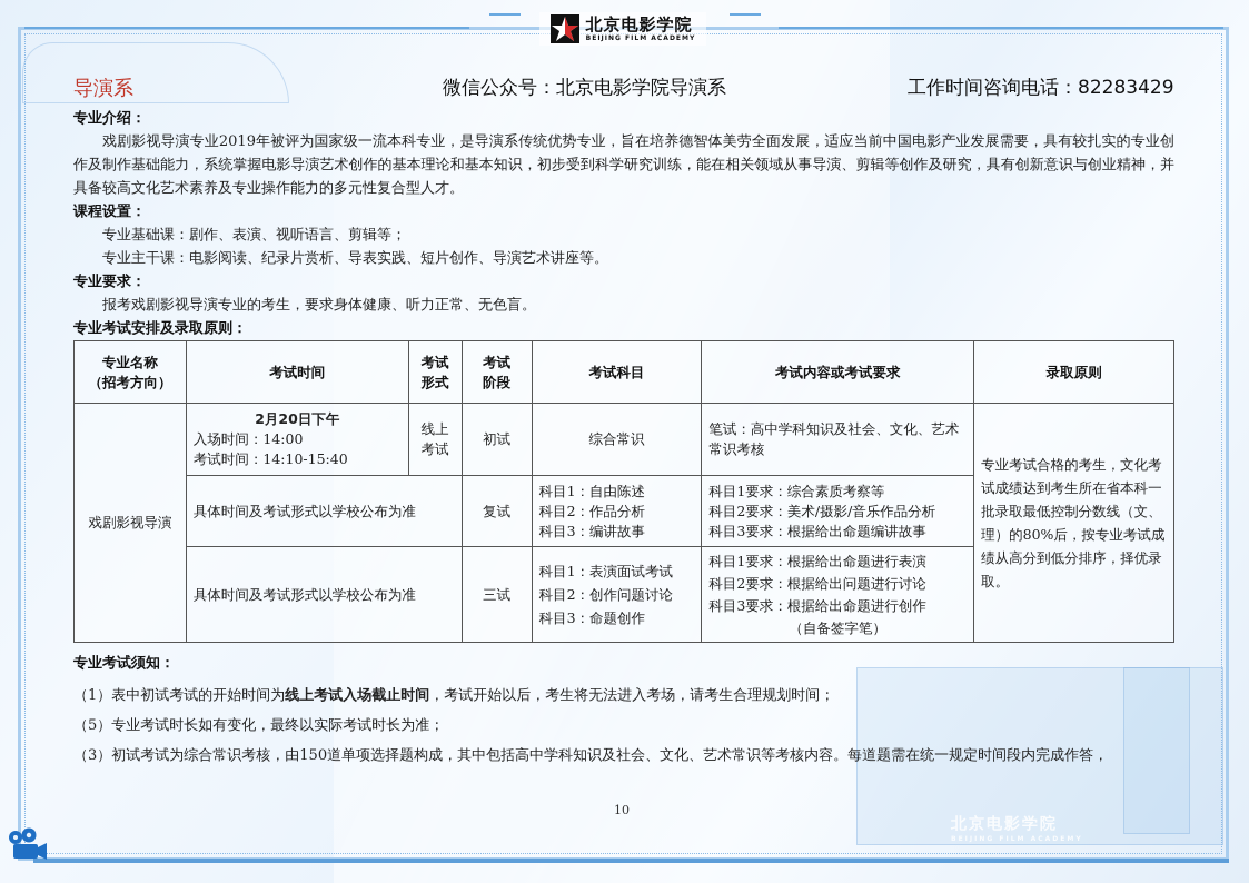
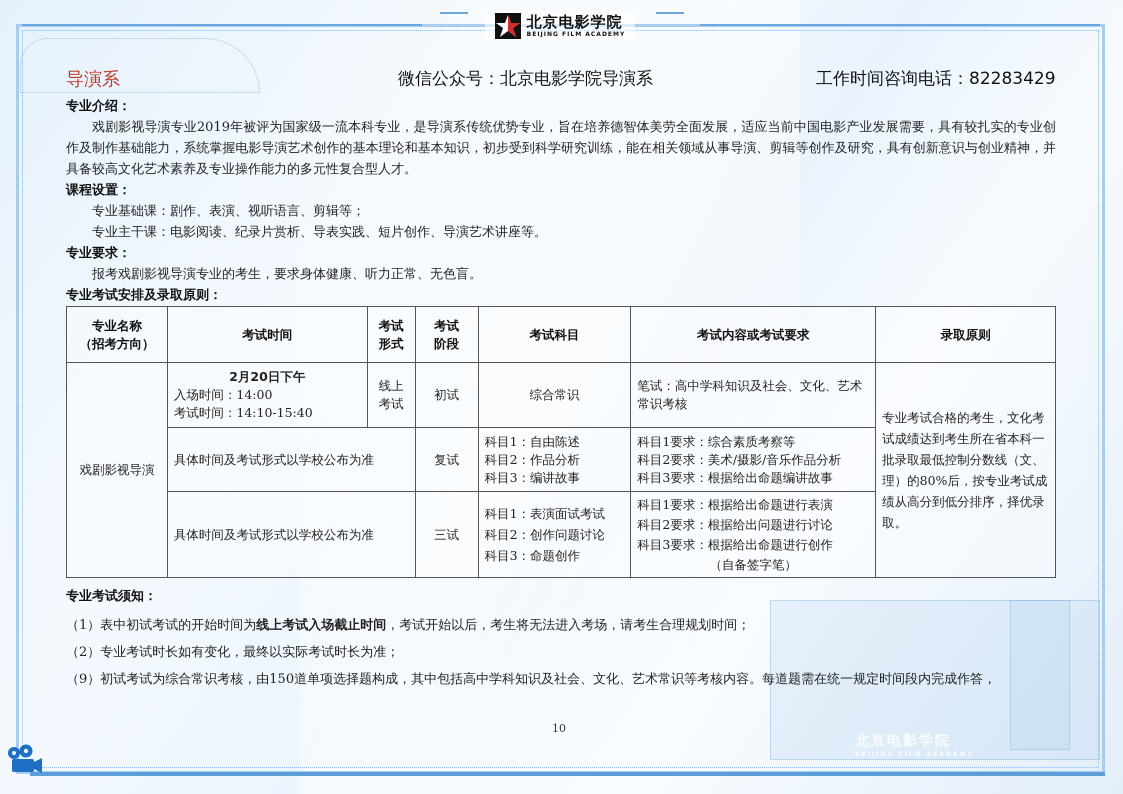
  北京电影学院
  导演系
  微信公众号：北京电影学院导演系
  工作时间咨询电话：82283429
  专业介绍：
  戏剧影视导演专业2019年被评为国家级一流本科专业，是导演系传统优势专业，旨在培养德智体美劳全面发展，适应当前中国电影产业发展需要，具有较扎实的专业创作及制作基础能力，系统掌握电影导演艺术创作的基本理论和基本知识，初步受到科学研究训练，能在相关领域从事导演、剪辑等创作及研究，具有创新意识与创业精神，并具备较高文化艺术素养及专业操作能力的多元性复合型人才。
  课程设置：
  专业基础课：剧作、表演、视听语言、剪辑等；
  专业主干课：电影阅读、纪录片赏析、导表实践、短片创作、导演艺术讲座等。
  专业要求：
  报考戏剧影视导演专业的考生，要求身体健康、听力正常、无色盲。
  专业考试安排及录取原则：
  专业名称 （招考方向）	考试时间	考试 形式	考试 阶段	考试科目	考试内容或考试要求	录取原则
  戏剧影视导演	2月20日下午 入场时间：14:00 考试时间：14:10-15:40	线上考试	初试	综合常识	笔试：高中学科知识及社会、文化、艺术常识考核	专业考试合格的考生，文化考试成绩达到考生所在省本科一批录取最低控制分数线（文、理）的80%后，按专业考试成绩从高分到低分排序，择优录取。
  具体时间及考试形式以学校公布为准	复试	科目1：自由陈述 科目2：作品分析 科目3：编讲故事	科目1要求：综合素质考察等 科目2要求：美术/摄影/音乐作品分析 科目3要求：根据给出命题编讲故事
  具体时间及考试形式以学校公布为准	三试	科目1：表演面试考试 科目2：创作问题讨论 科目3：命题创作	科目1要求：根据给出命题进行表演 科目2要求：根据给出问题进行讨论 科目3要求：根据给出命题进行创作 （自备签字笔）
  专业考试须知：
  （1）表中初试考试的开始时间为线上考试入场截止时间，考试开始以后，考生将无法进入考场，请考生合理规划时间；
- （5）专业考试时长如有变化，最终以实际考试时长为准；
+ （2）专业考试时长如有变化，最终以实际考试时长为准；
- （3）初试考试为综合常识考核，由150道单项选择题构成，其中包括高中学科知识及社会、文化、艺术常识等考核内容。每道题需在统一规定时间段内完成作答，
+ （9）初试考试为综合常识考核，由150道单项选择题构成，其中包括高中学科知识及社会、文化、艺术常识等考核内容。每道题需在统一规定时间段内完成作答，
  10
  北京电影学院
